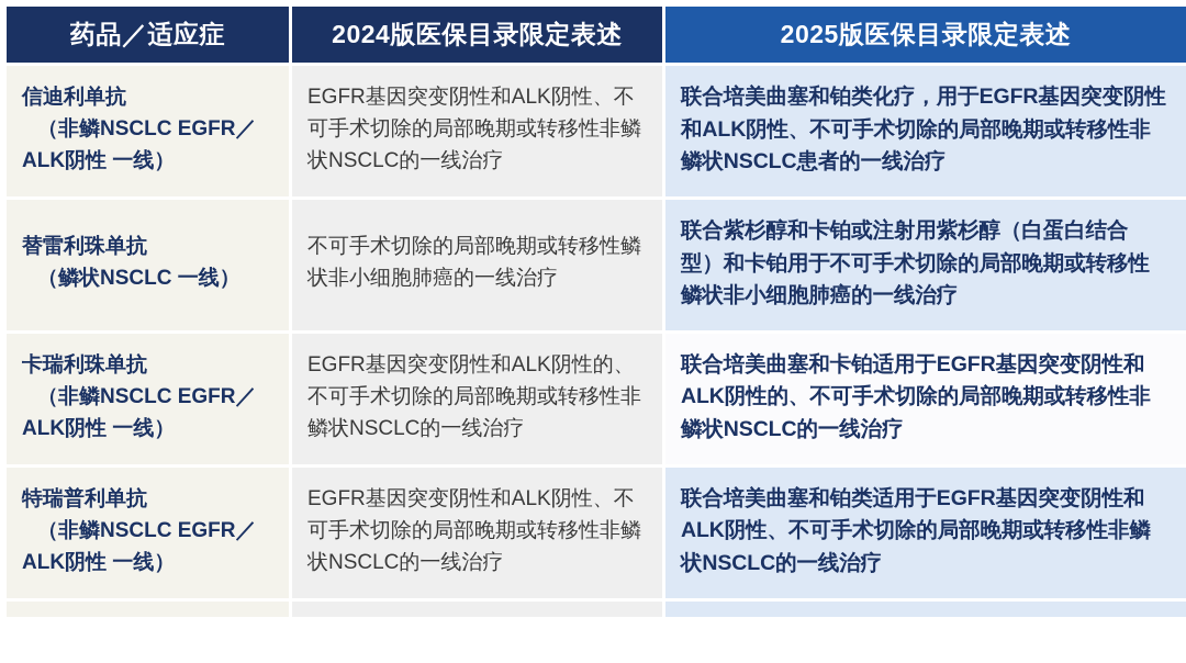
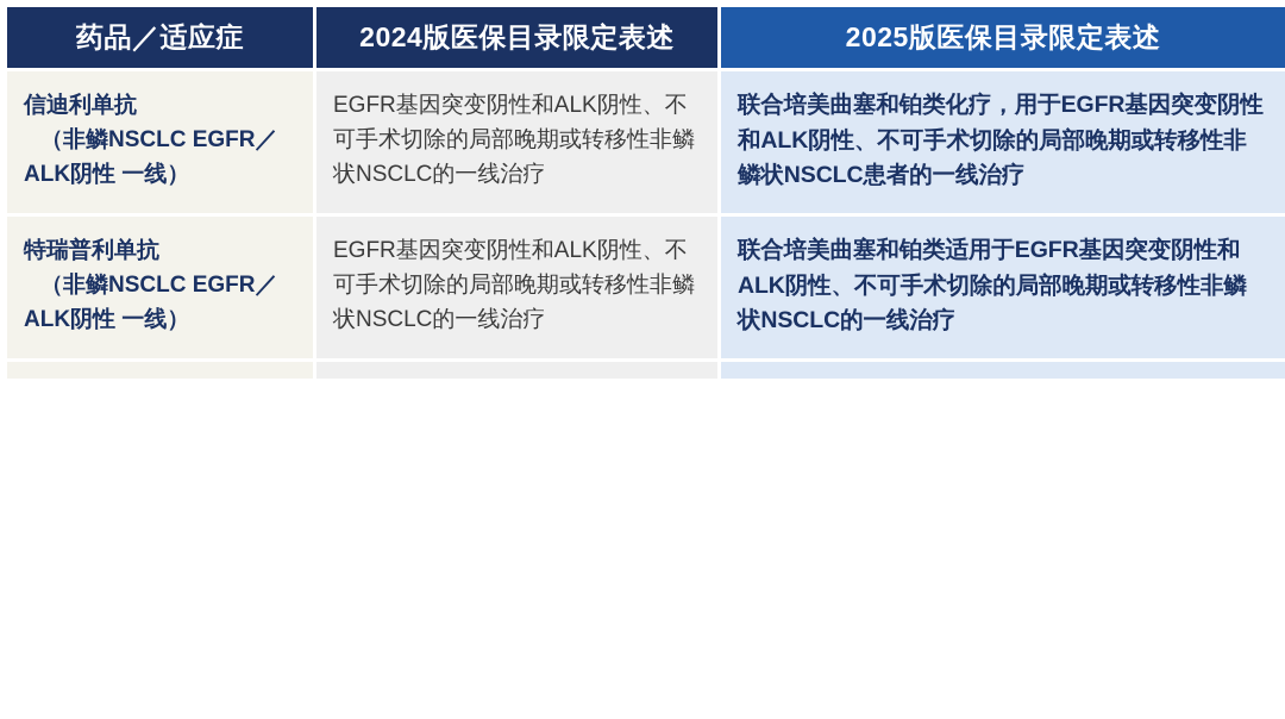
  药品／适应症	2024版医保目录限定表述	2025版医保目录限定表述
  信迪利单抗 （非鳞NSCLC EGFR／ALK阴性 一线）	EGFR基因突变阴性和ALK阴性、不可手术切除的局部晚期或转移性非鳞状NSCLC的一线治疗	联合培美曲塞和铂类化疗，用于EGFR基因突变阴性和ALK阴性、不可手术切除的局部晚期或转移性非鳞状NSCLC患者的一线治疗
- 替雷利珠单抗 （鳞状NSCLC 一线）	不可手术切除的局部晚期或转移性鳞状非小细胞肺癌的一线治疗	联合紫杉醇和卡铂或注射用紫杉醇（白蛋白结合型）和卡铂用于不可手术切除的局部晚期或转移性鳞状非小细胞肺癌的一线治疗
- 卡瑞利珠单抗 （非鳞NSCLC EGFR／ALK阴性 一线）	EGFR基因突变阴性和ALK阴性的、不可手术切除的局部晚期或转移性非鳞状NSCLC的一线治疗	联合培美曲塞和卡铂适用于EGFR基因突变阴性和ALK阴性的、不可手术切除的局部晚期或转移性非鳞状NSCLC的一线治疗
  特瑞普利单抗 （非鳞NSCLC EGFR／ALK阴性 一线）	EGFR基因突变阴性和ALK阴性、不可手术切除的局部晚期或转移性非鳞状NSCLC的一线治疗	联合培美曲塞和铂类适用于EGFR基因突变阴性和ALK阴性、不可手术切除的局部晚期或转移性非鳞状NSCLC的一线治疗
